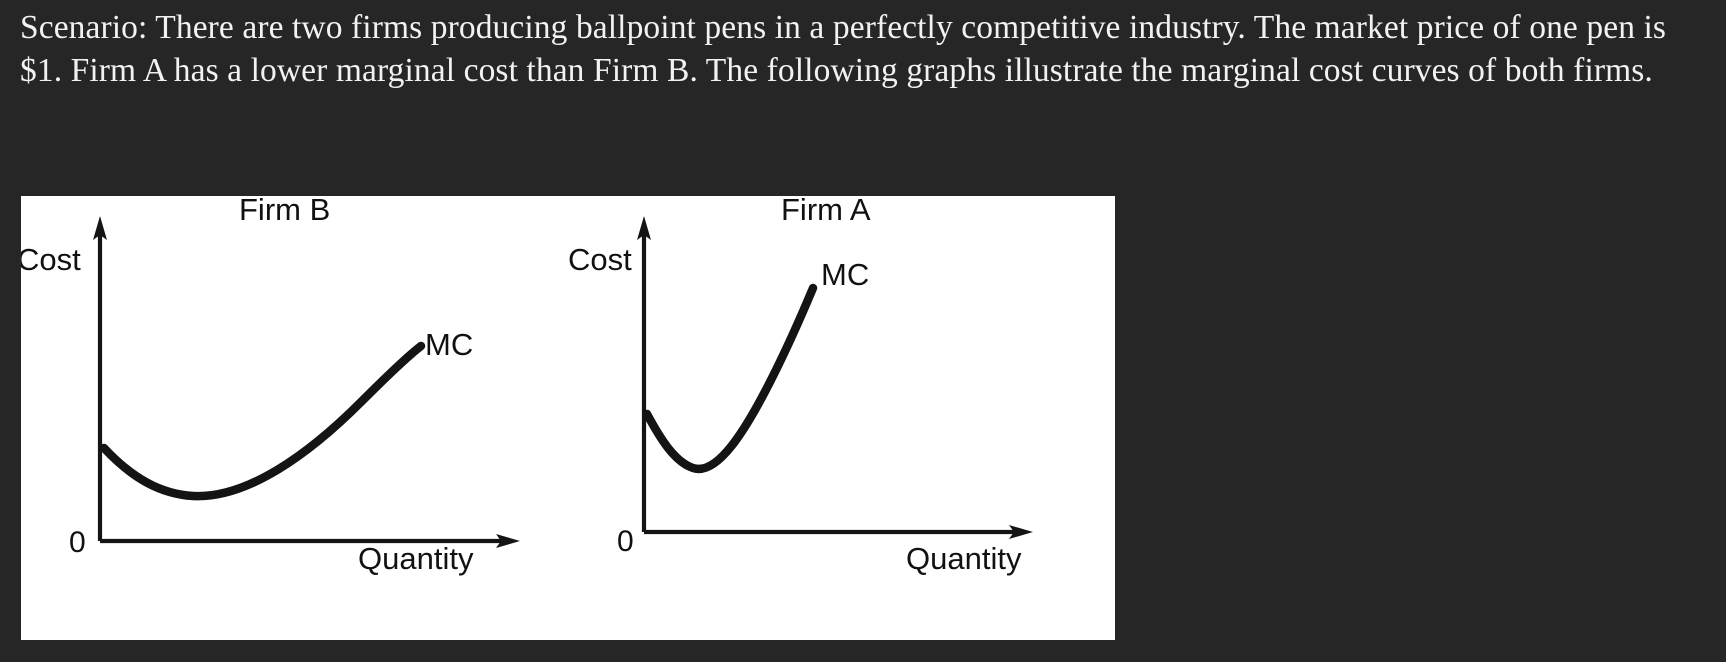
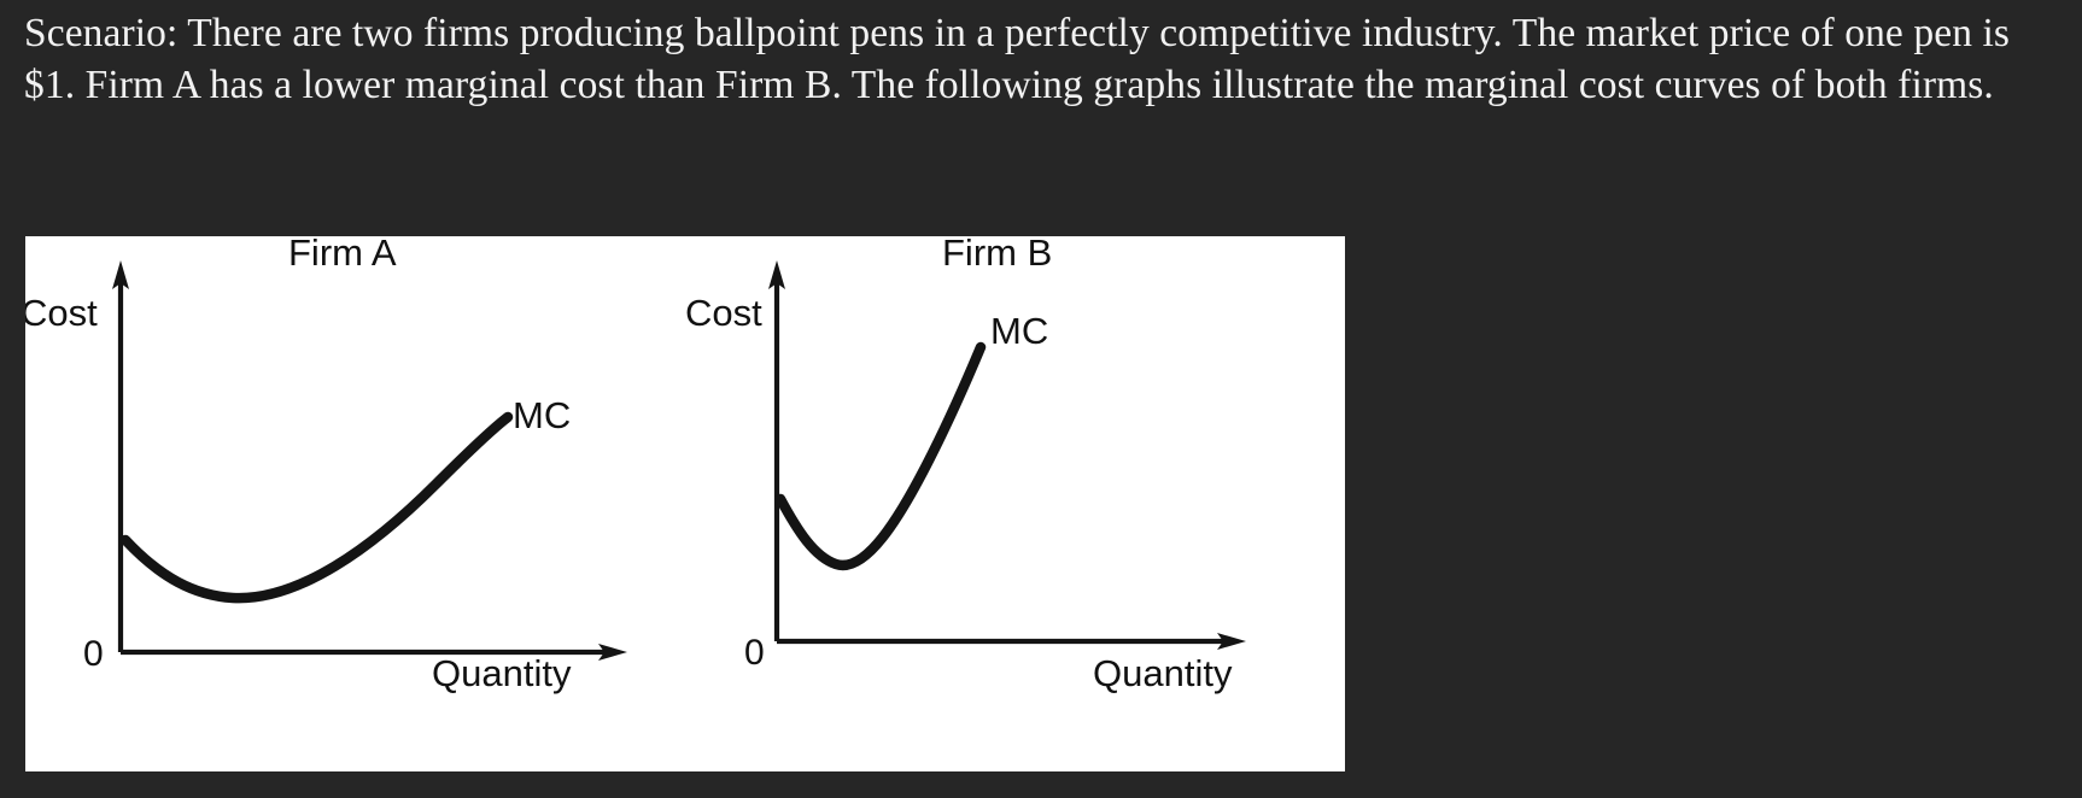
  Scenario: There are two firms producing ballpoint pens in a perfectly competitive industry. The market price of one pen is $1. Firm A has a lower marginal cost than Firm B. The following graphs illustrate the marginal cost curves of both firms.
- Firm B
+ Firm A
  Cost
  MC
  0
  Quantity
- Firm A
+ Firm B
  Cost
  MC
  0
  Quantity
